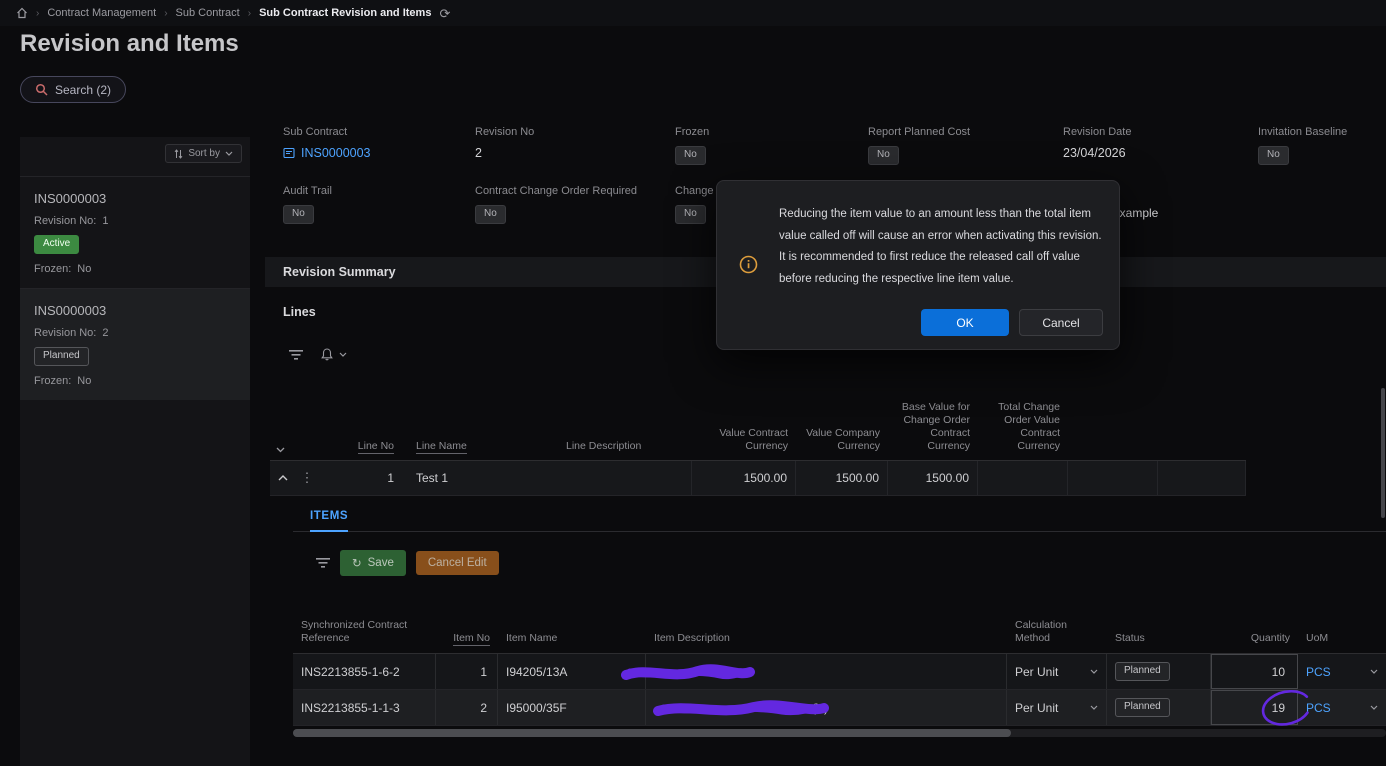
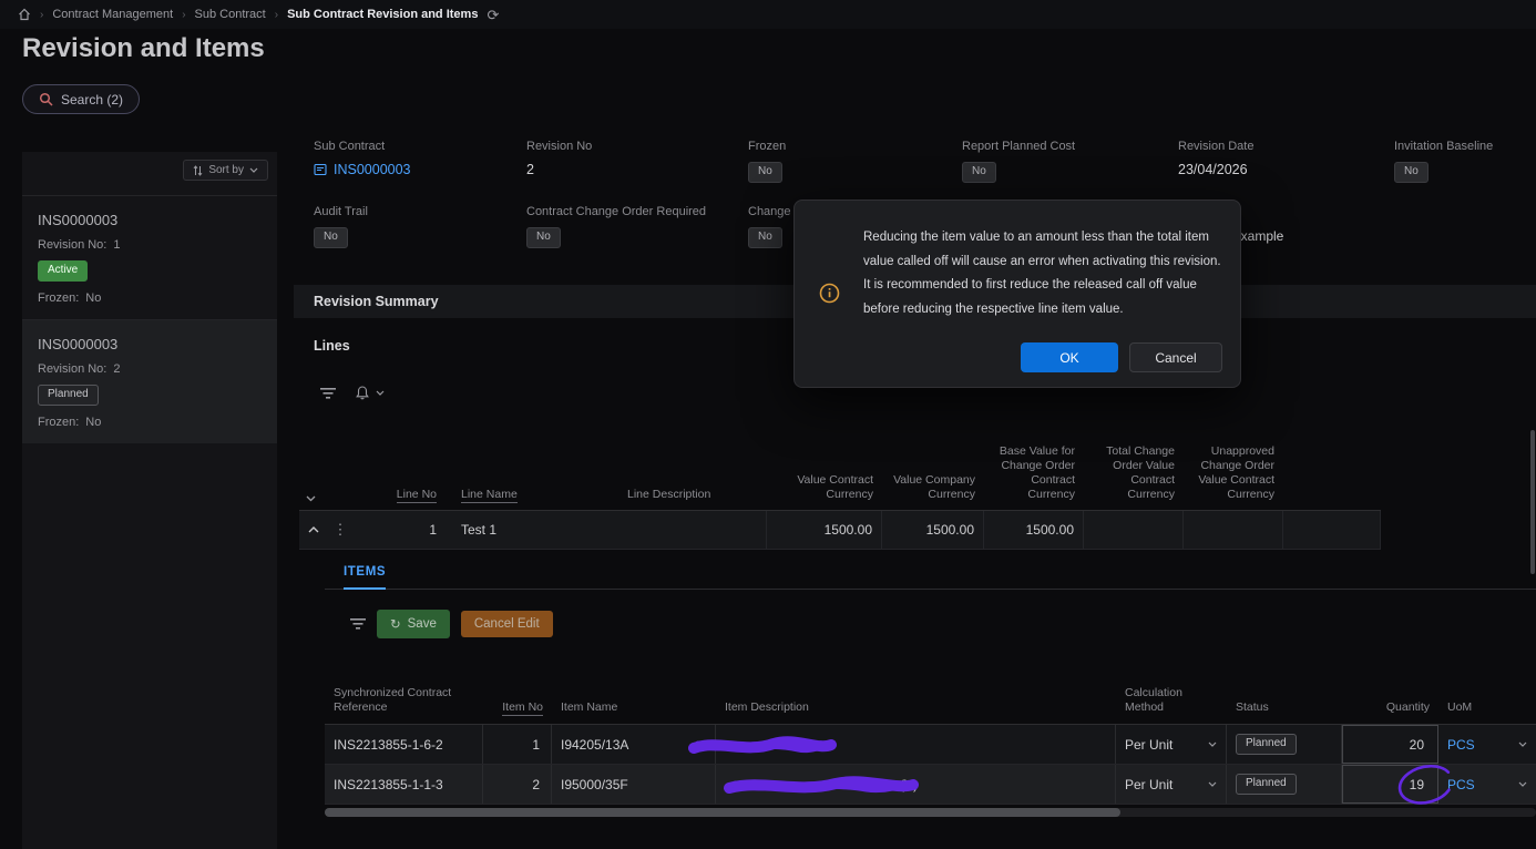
  ›
  Contract Management
  ›
  Sub Contract
  ›
  Sub Contract Revision and Items
  ⟳
  Revision and Items
  Search (2)
  Sort by
  INS0000003
  Revision No:
  1
  Active
  Frozen:
  No
  INS0000003
  Revision No:
  2
  Planned
  Frozen:
  No
  Sub Contract
  INS0000003
  Revision No
  2
  Frozen
  No
  Report Planned Cost
  No
  Revision Date
  23/04/2026
  Invitation Baseline
  No
  Audit Trail
  No
  Contract Change Order Required
  No
  Change
  No
  xample
  Revision Summary
  Lines
  Line No
  Line Name
  Line Description
  Value Contract Currency
  Value Company Currency
  Base Value for Change Order Contract Currency
  Total Change Order Value Contract Currency
+ Unapproved Change Order Value Contract Currency
  ⋮
  1
  Test 1
  1500.00
  1500.00
  1500.00
  ITEMS
  ↻
  Save
  Cancel Edit
  Synchronized Contract Reference
  Item No
  Item Name
  Item Description
  Calculation Method
  Status
  Quantity
  UoM
  INS2213855-1-6-2
  1
  I94205/13A
  Per Unit
  Planned
- 10
+ 20
  PCS
  INS2213855-1-1-3
  2
  I95000/35F
  Per Unit
  Planned
  19
  PCS
  Reducing the item value to an amount less than the total item
  value called off will cause an error when activating this revision.
  It is recommended to first reduce the released call off value
  before reducing the respective line item value.
  OK
  Cancel
